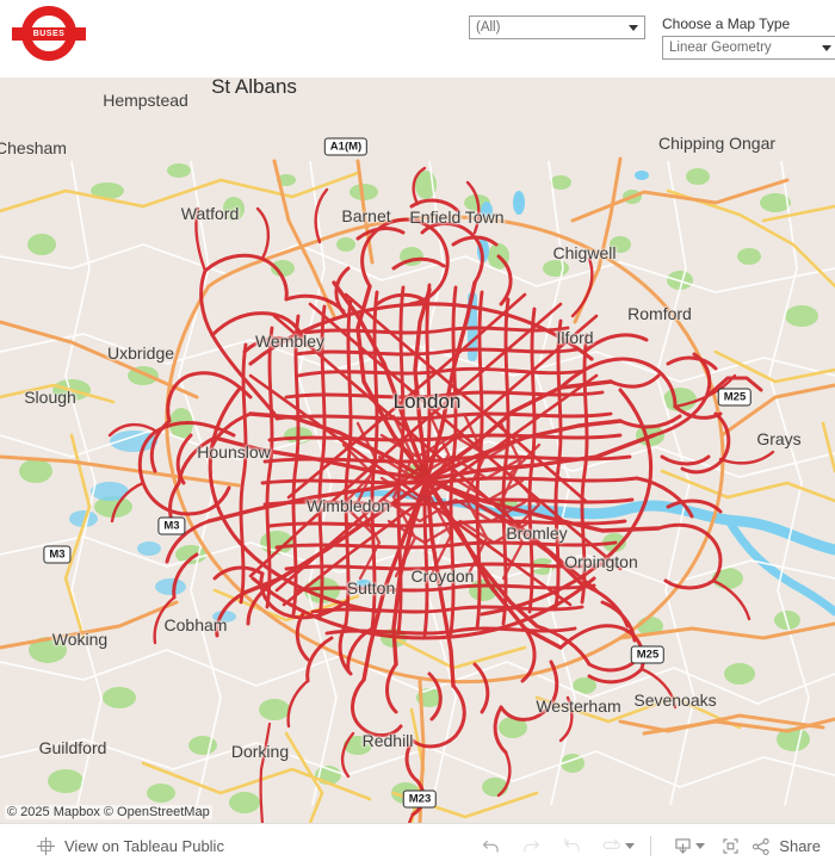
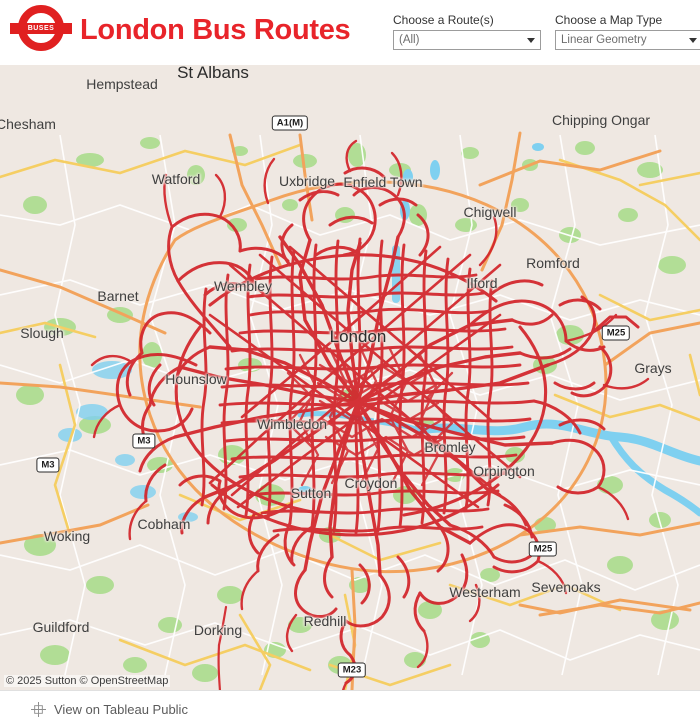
+ London Bus Routes
+ Choose a Route(s)
  (All)
  Choose a Map Type
  Linear Geometry
  Hempstead
  St Albans
  Chesham
  Chipping Ongar
  Watford
- Barnet
+ Uxbridge
  Enfield Town
  Chigwell
  Romford
  Wembley
  Ilford
- Uxbridge
+ Barnet
  Slough
  London
  Grays
  Hounslow
  Wimbledon
  Bromley
  Sutton
  Croydon
  Orpington
  Woking
  Cobham
  Sevenoaks
  Westerham
  Guildford
  Dorking
  Redhill
  A1(M)
  M25
  M3
  M3
  M25
  M23
- © 2025 Mapbox © OpenStreetMap
+ © 2025 Sutton © OpenStreetMap
  View on Tableau Public
- Share
